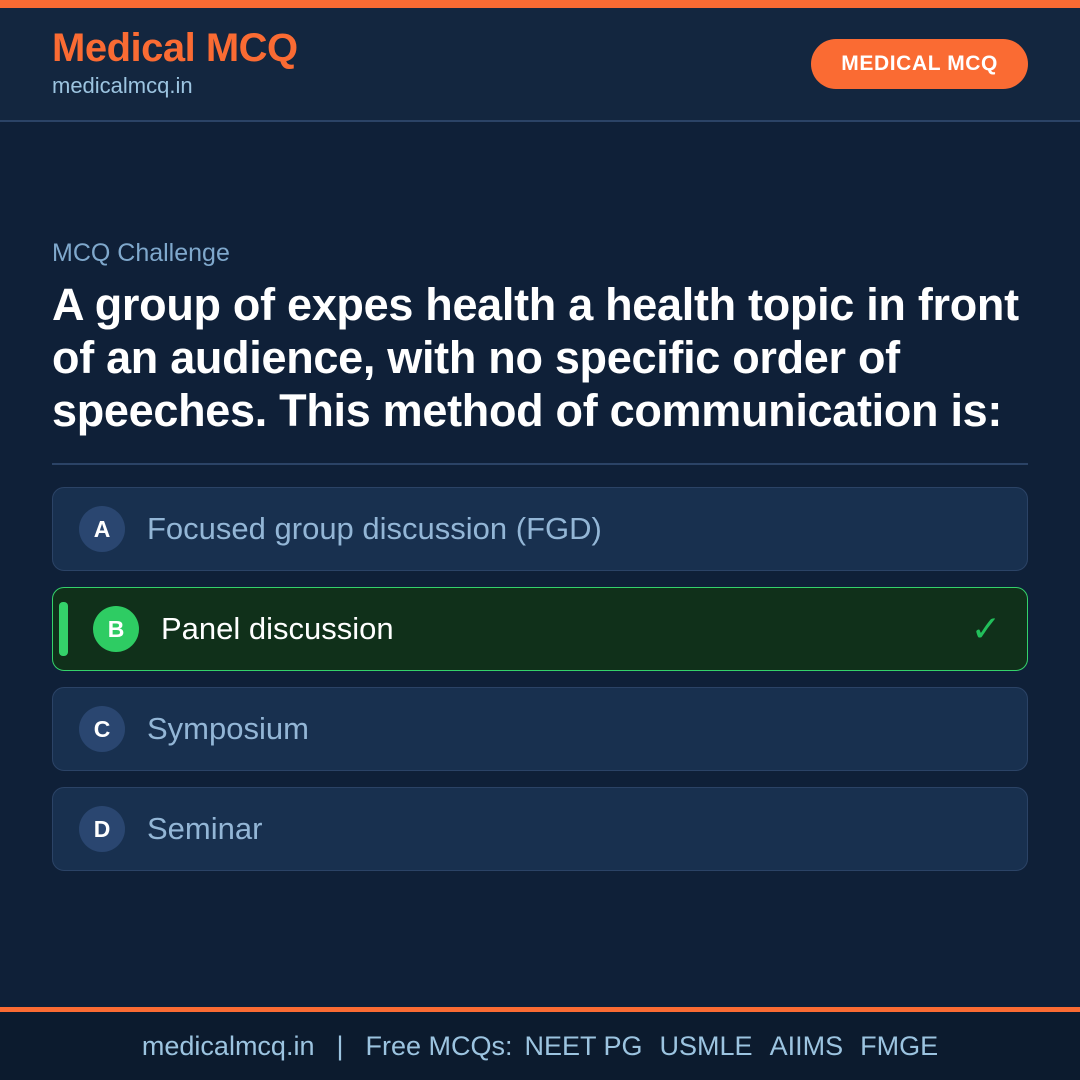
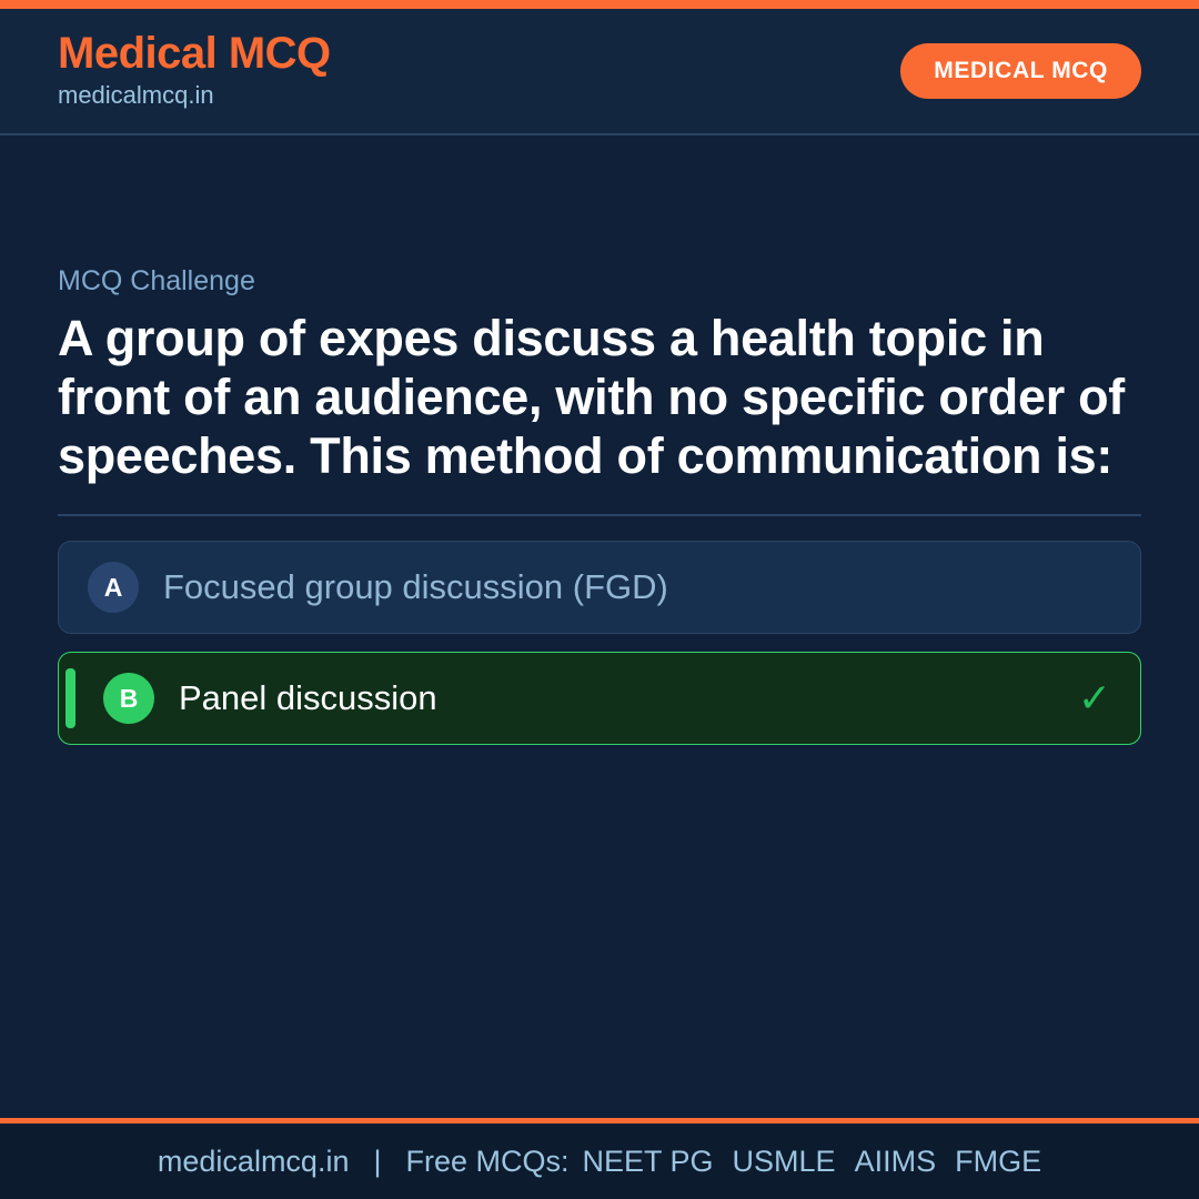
  Medical MCQ
  medicalmcq.in
  MEDICAL MCQ
  MCQ Challenge
- A group of expes health a health topic in front of an audience, with no specific order of speeches. This method of communication is:
+ A group of expes discuss a health topic in front of an audience, with no specific order of speeches. This method of communication is:
  A
  Focused group discussion (FGD)
  B
  Panel discussion
  ✓
- C
- Symposium
- D
- Seminar
  medicalmcq.in
  |
  Free MCQs:
  NEET PG
  USMLE
  AIIMS
  FMGE
